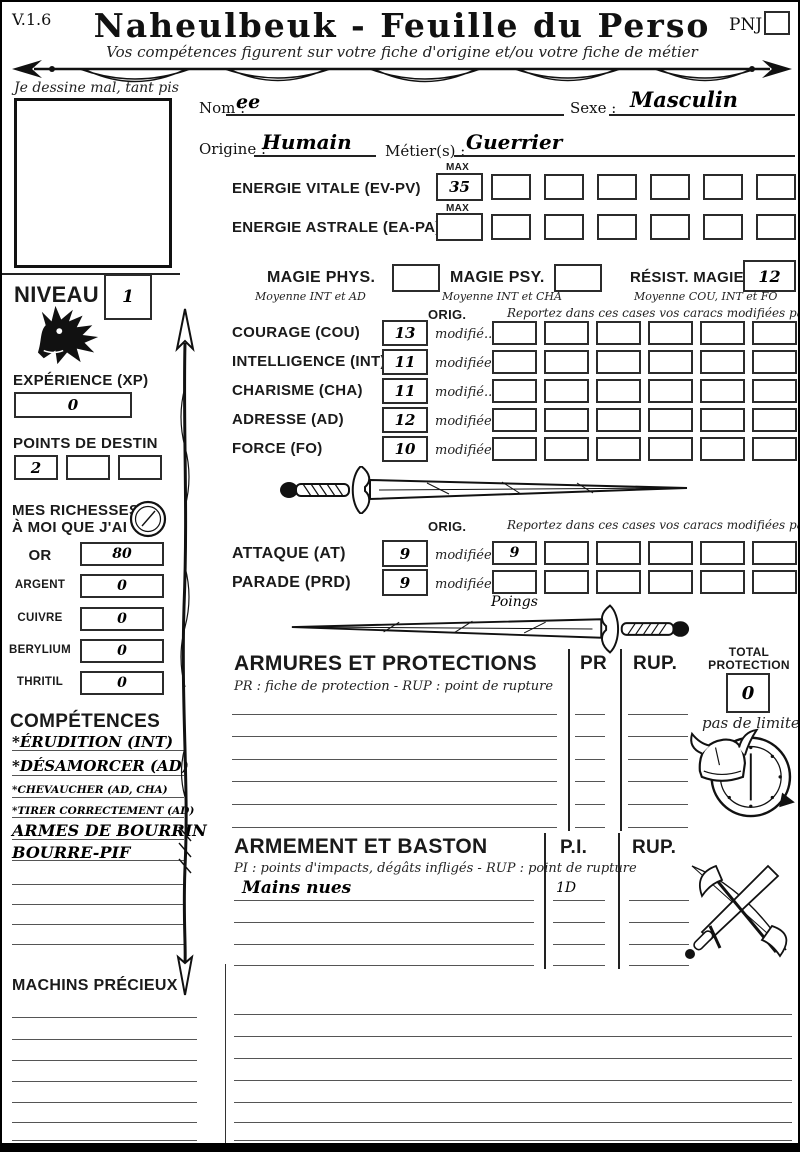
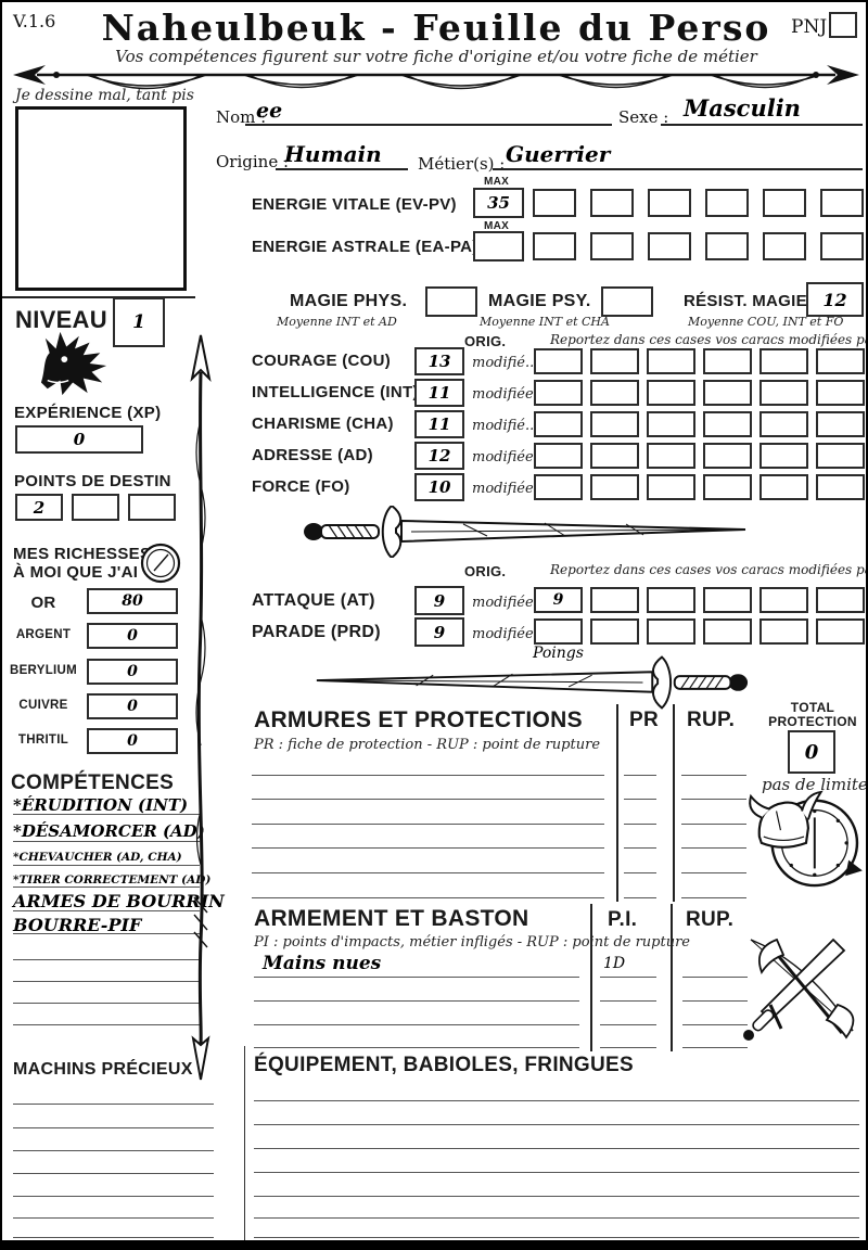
  V.1.6
  Naheulbeuk - Feuille du Perso
  PNJ
  Vos compétences figurent sur votre fiche d'origine et/ou votre fiche de métier
  Je dessine mal, tant pis
  NIVEAU
  1
  EXPÉRIENCE (XP)
  0
  POINTS DE DESTIN
  2
  MES RICHESSE
  À MOI QUE J'AI
  OR
  80
  ARGENT
  0
- CUIVRE
+ BERYLIUM
  0
- BERYLIUM
+ CUIVRE
  0
  THRITIL
  0
  COMPÉTENCES
  *ÉRUDITION (INT)
  *DÉSAMORCER (AD
  *CHEVAUCHER (AD, CHA)
  *TIRER CORRECTEMENT (A)
  ARMES DE BOURRIN
  BOURRE-PIF
  MACHINS PRÉCIEUX
  Nom :
  ee
  Sexe :
  Masculin
  Origine :
  Humain
  Métier(s) :
  Guerrier
  MAX
  ENERGIE VITALE (EV-PV)
  35
  MAX
  ENERGIE ASTRALE (EA-PA
  MAGIE PHYS.
  Moyenne INT et AD
  MAGIE PSY.
  Moyenne INT et CHA
  RÉSIST. MAGIE
  12
  Moyenne COU, INT et FO
  ORIG.
  Reportez dans ces cases vos caracs modifiées p
  COURAGE (COU)
  13
  modifié..
  INTELLIGENCE (INT
  11
  modifiée
  CHARISME (CHA)
  11
  modifié..
  ADRESSE (AD)
  12
  modifiée
  FORCE (FO)
  10
  modifiée
  ORIG.
  Reportez dans ces cases vos caracs modifiées p
  ATTAQUE (AT)
  9
  modifiée
  9
  PARADE (PRD)
  9
  modifiée
  Poings
  ARMURES ET PROTECTIONS
  PR : fiche de protection - RUP : point de rupture
  PR
  RUP.
  TOTAL
  PROTECTION
  0
  pas de limite
  ARMEMENT ET BASTON
- PI : points d'impacts, dégâts infligés - RUP : point de rupture
+ PI : points d'impacts, métier infligés - RUP : point de rupture
  P.I.
  RUP.
  Mains nues
  1D
+ ÉQUIPEMENT, BABIOLES, FRINGUES
